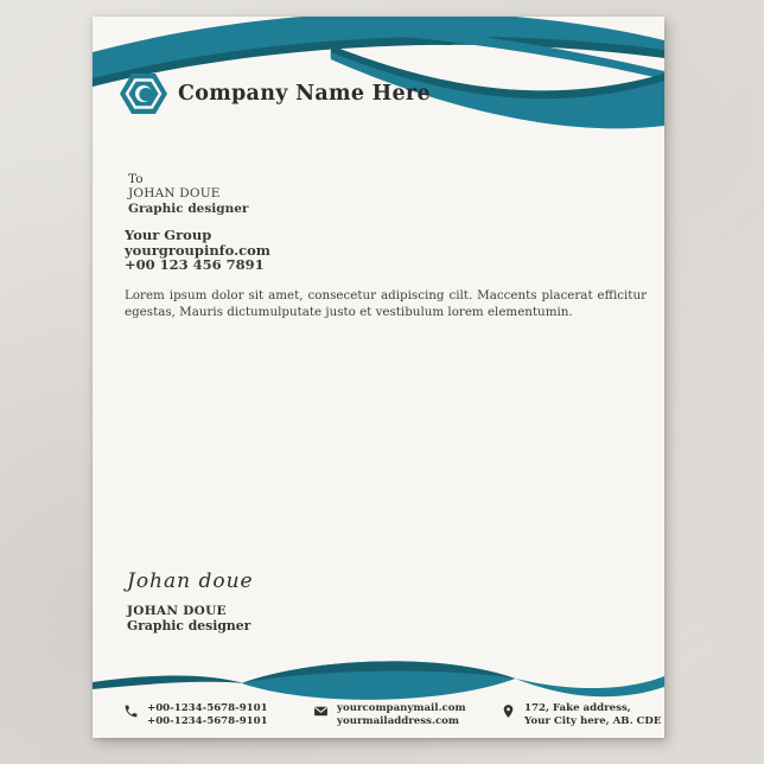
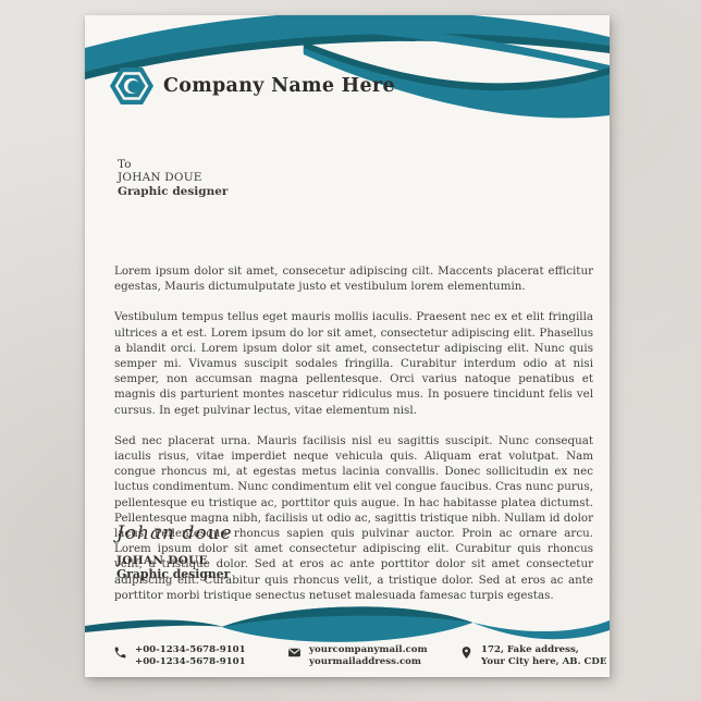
  Company Name Here
  To
  JOHAN DOUE
  Graphic designer
- Your Group
- yourgroupinfo.com
- +00 123 456 7891
  Lorem ipsum dolor sit amet, consecetur adipiscing cilt. Maccents placerat efficitur egestas, Mauris dictumulputate justo et vestibulum lorem elementumin.
+ Vestibulum tempus tellus eget mauris mollis iaculis. Praesent nec ex et elit fringilla ultrices a et est. Lorem ipsum do lor sit amet, consectetur adipiscing elit. Phasellus a blandit orci. Lorem ipsum dolor sit amet, consectetur adipiscing elit. Nunc quis semper mi. Vivamus suscipit sodales fringilla. Curabitur interdum odio at nisi semper, non accumsan magna pellentesque. Orci varius natoque penatibus et magnis dis parturient montes nascetur ridiculus mus. In posuere tincidunt felis vel cursus. In eget pulvinar lectus, vitae elementum nisl.
+ Sed nec placerat urna. Mauris facilisis nisl eu sagittis suscipit. Nunc consequat iaculis risus, vitae imperdiet neque vehicula quis. Aliquam erat volutpat. Nam congue rhoncus mi, at egestas metus lacinia convallis. Donec sollicitudin ex nec luctus condimentum. Nunc condimentum elit vel congue faucibus. Cras nunc purus, pellentesque eu tristique ac, porttitor quis augue. In hac habitasse platea dictumst. Pellentesque magna nibh, facilisis ut odio ac, sagittis tristique nibh. Nullam id dolor lacus. Pellentesque rhoncus sapien quis pulvinar auctor. Proin ac ornare arcu. Lorem ipsum dolor sit amet consectetur adipiscing elit. Curabitur quis rhoncus velit, a tristique dolor. Sed at eros ac ante porttitor dolor sit amet consectetur adipiscing elit. Curabitur quis rhoncus velit, a tristique dolor. Sed at eros ac ante porttitor morbi tristique senectus netuset malesuada famesac turpis egestas.
  Johan doue
  JOHAN DOUE
  Graphic designer
  +00-1234-5678-9101
  +00-1234-5678-9101
  yourcompanymail.com
  yourmailaddress.com
  172, Fake address,
  Your City here, AB. CDE
